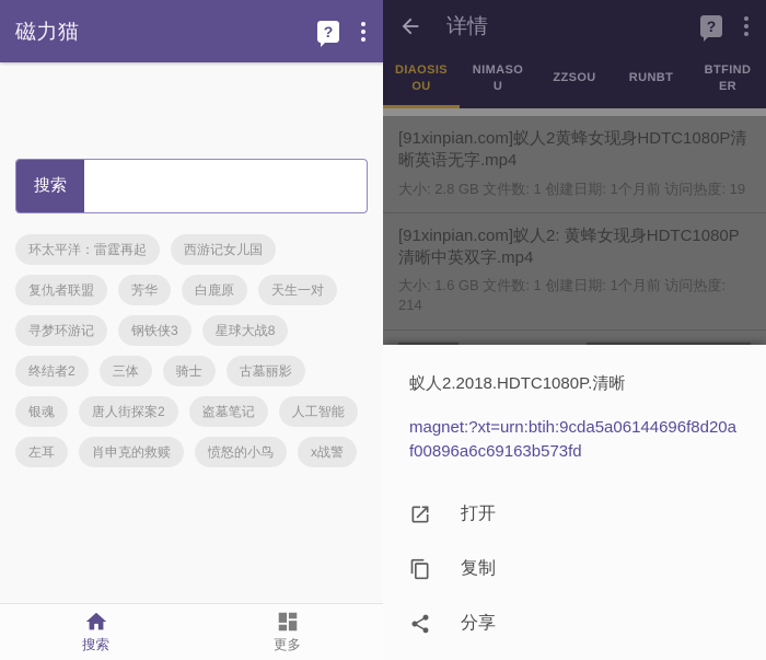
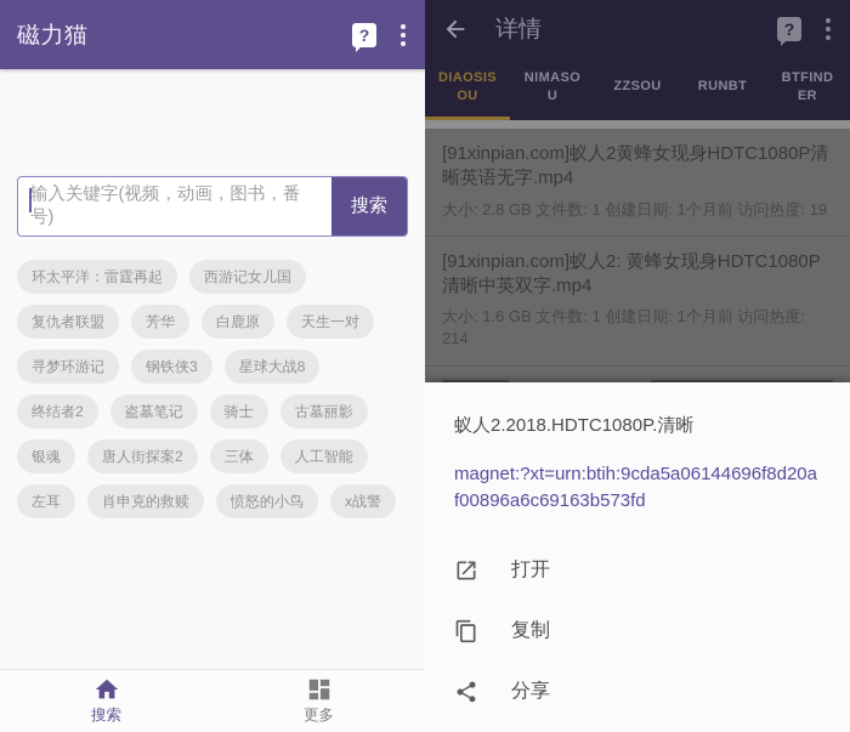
  磁力猫
  ?
+ 输入关键字(视频，动画，图书，番号)
  搜索
  环太平洋：雷霆再起
  西游记女儿国
  复仇者联盟
  芳华
  白鹿原
  天生一对
  寻梦环游记
  钢铁侠3
  星球大战8
  终结者2
- 三体
+ 盗墓笔记
  骑士
  古墓丽影
  银魂
  唐人街探案2
- 盗墓笔记
+ 三体
  人工智能
  左耳
  肖申克的救赎
  愤怒的小鸟
  x战警
  搜索
  更多
  详情
  ?
  DIAOSIS
  OU
  NIMASO
  U
  ZZSOU
  RUNBT
  BTFIND
  ER
  [91xinpian.com]蚁人2黄蜂女现身HDTC1080P清晰英语无字.mp4
  大小: 2.8 GB 文件数: 1 创建日期: 1个月前 访问热度: 19
  [91xinpian.com]蚁人2: 黄蜂女现身HDTC1080P清晰中英双字.mp4
  大小: 1.6 GB 文件数: 1 创建日期: 1个月前 访问热度: 214
  蚁人2.2018.HDTC1080P.清晰
  magnet:?xt=urn:btih:9cda5a06144696f8d20af00896a6c69163b573fd
  打开
  复制
  分享
